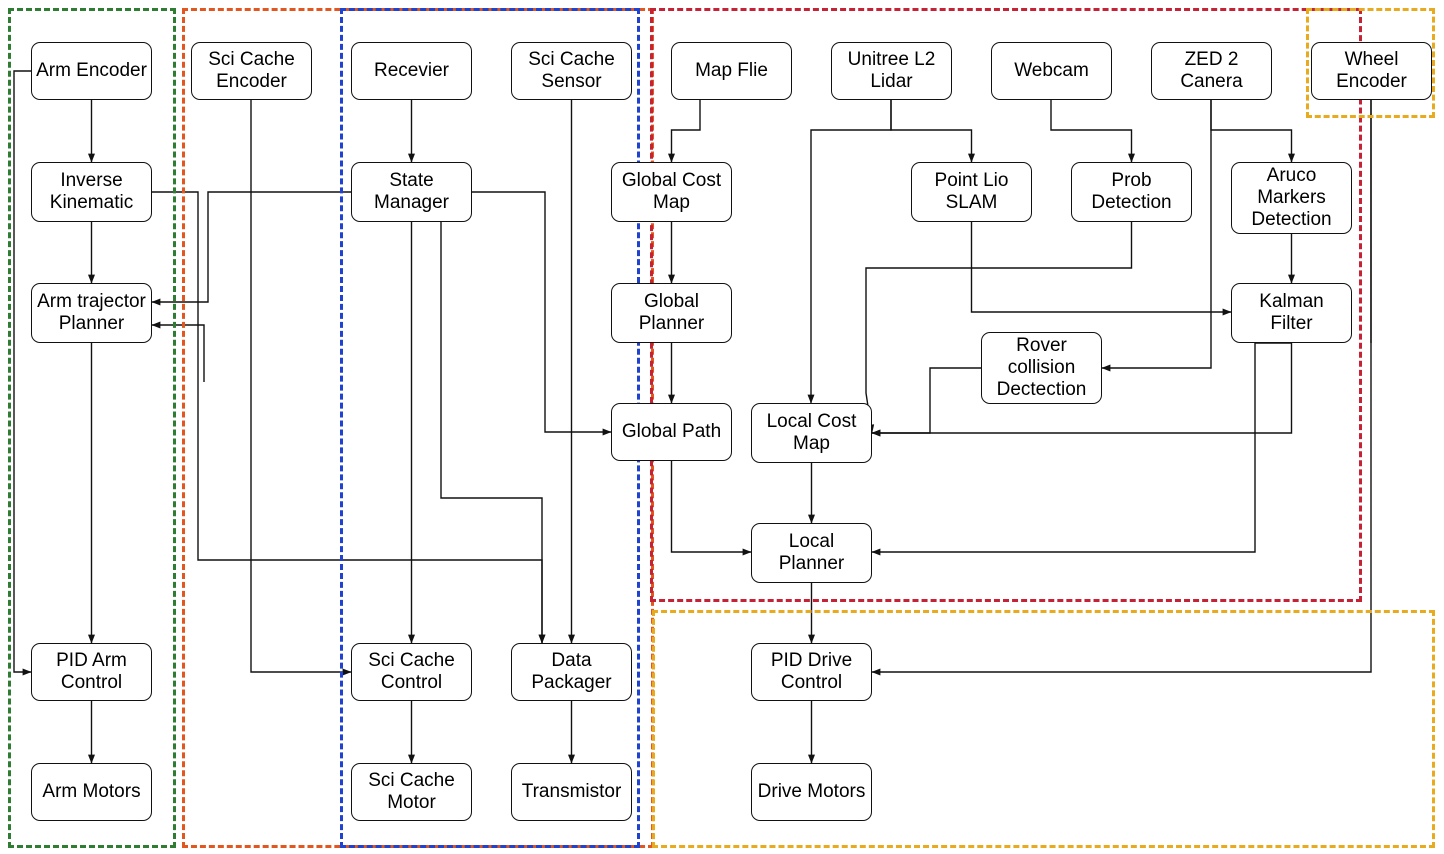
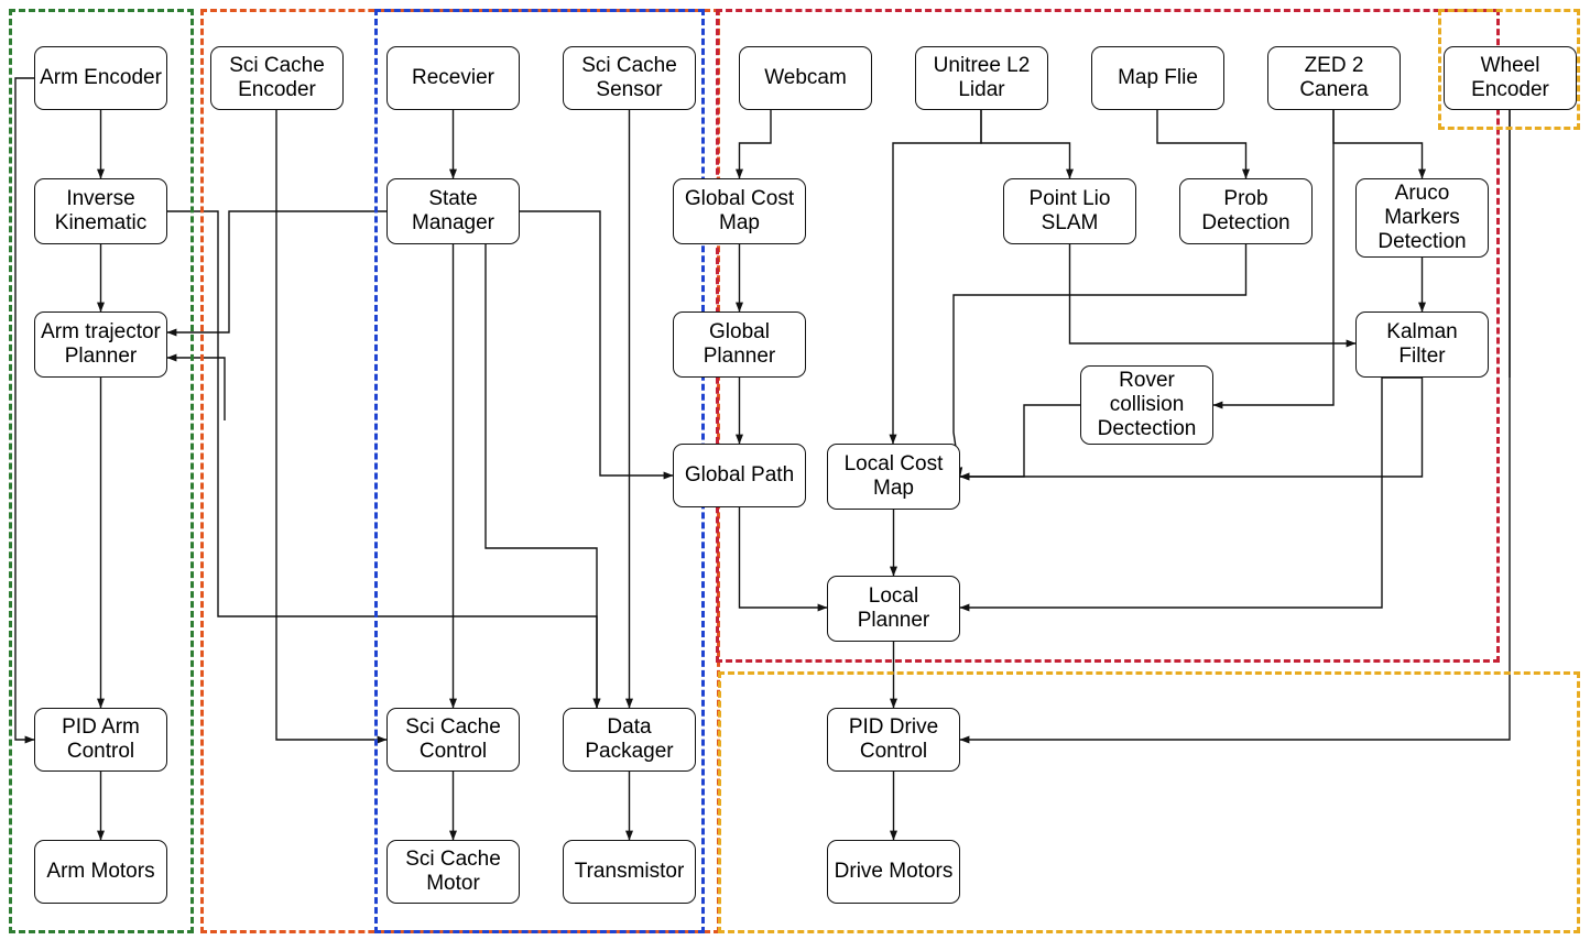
  Arm Encoder
  Sci Cache
  Encoder
  Recevier
  Sci Cache
  Sensor
- Map Flie
+ Webcam
  Unitree L2
  Lidar
- Webcam
+ Map Flie
  ZED 2
  Canera
  Wheel
  Encoder
  Inverse
  Kinematic
  State
  Manager
  Global Cost
  Map
  Point Lio
  SLAM
  Prob
  Detection
  Aruco
  Markers
  Detection
  Arm trajector
  Planner
  Global
  Planner
  Kalman Filter
  Rover
  collision
  Dectection
  Global Path
  Local Cost
  Map
  Local
  Planner
  PID Arm
  Control
  Sci Cache
  Control
  Data
  Packager
  PID Drive
  Control
  Arm Motors
  Sci Cache
  Motor
  Transmistor
  Drive Motors
